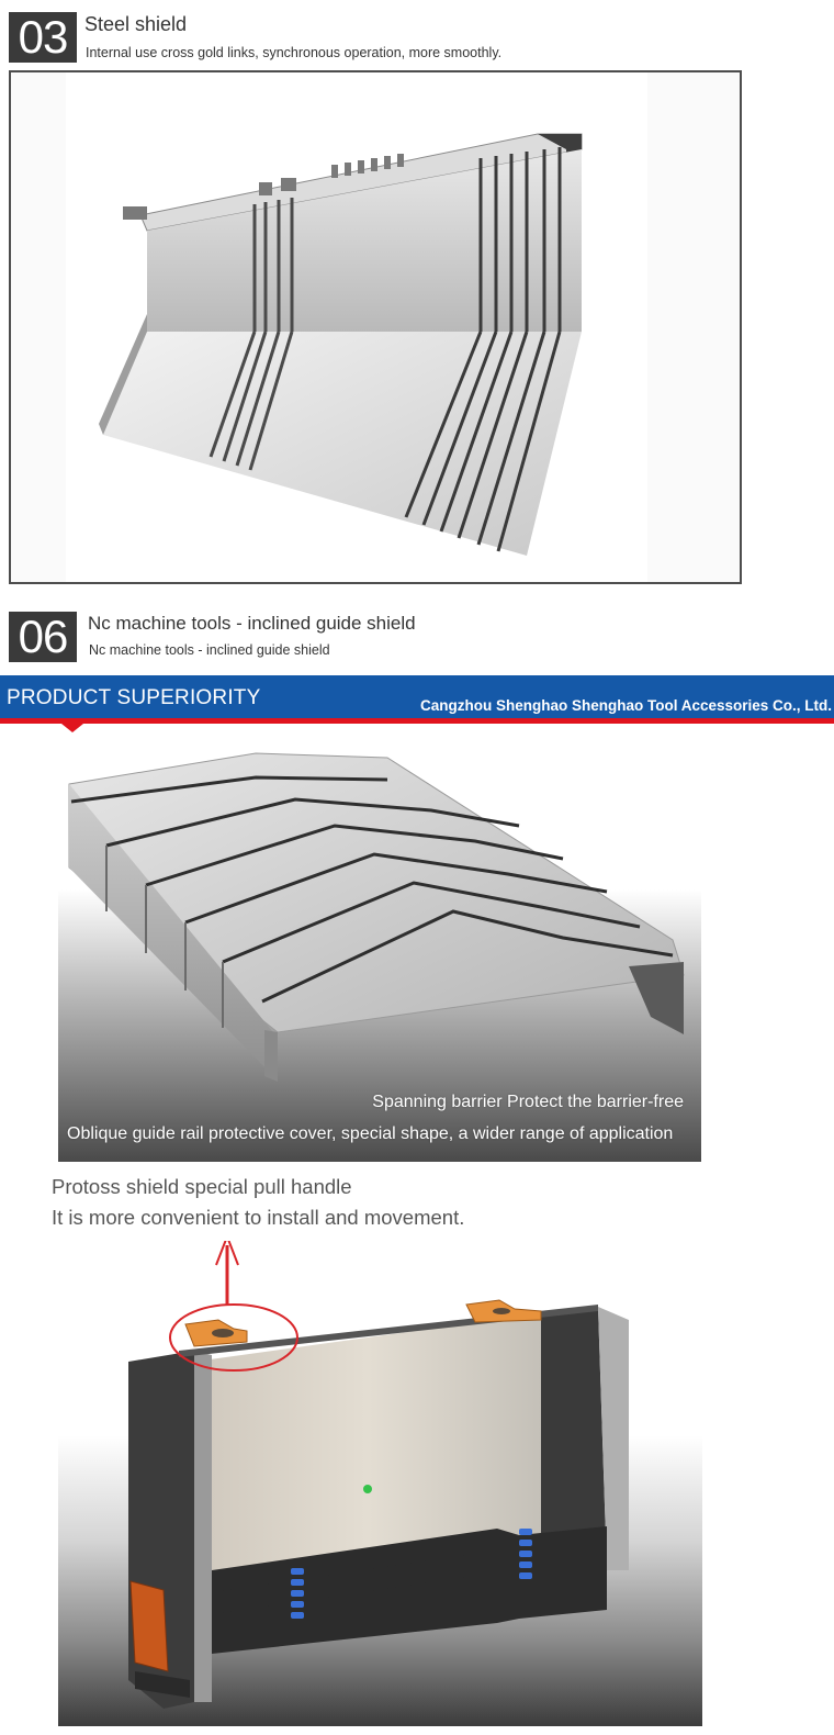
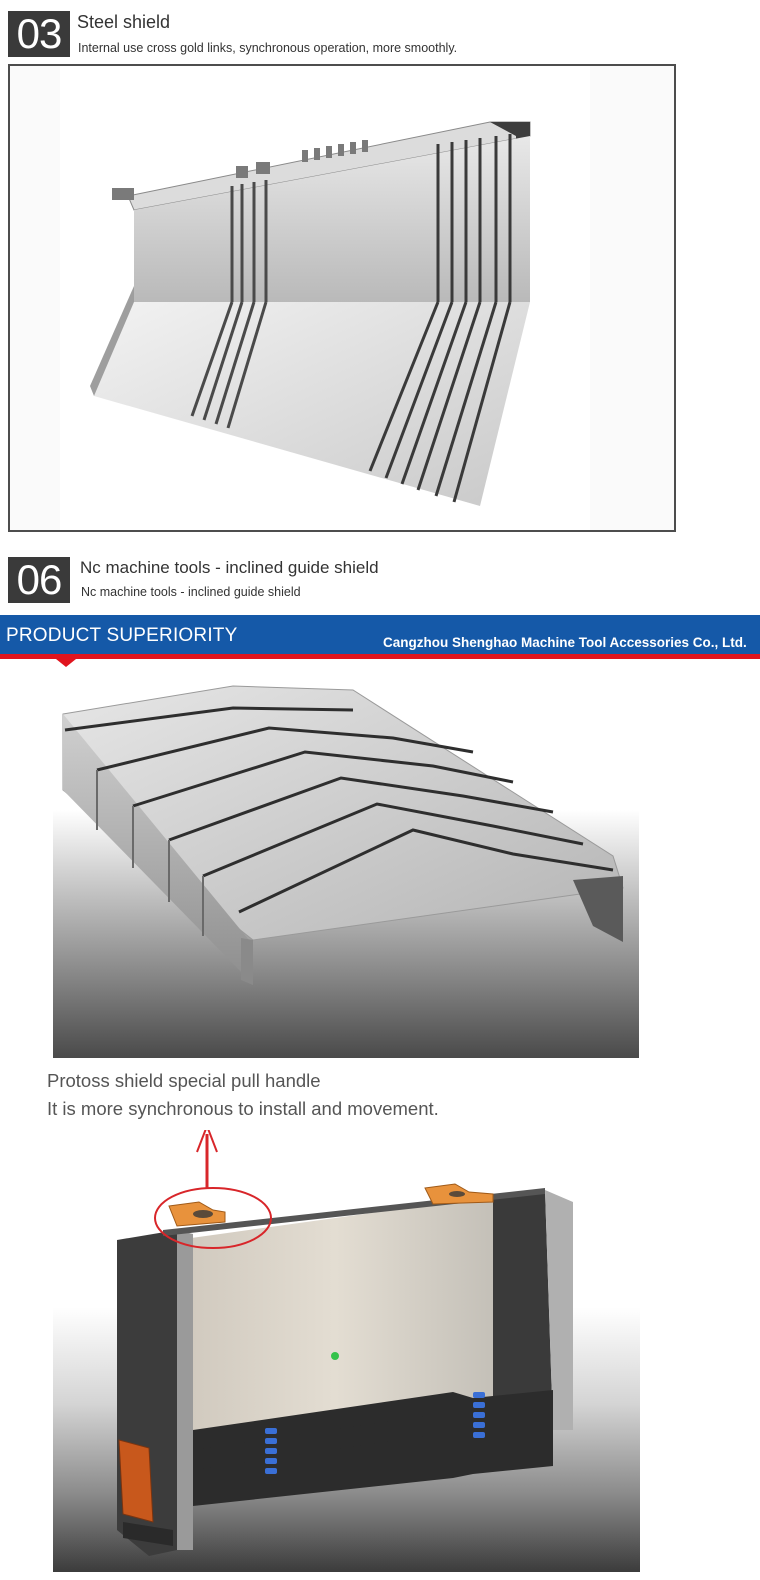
  03
  Steel shield
  Internal use cross gold links, synchronous operation, more smoothly.
  06
  Nc machine tools - inclined guide shield
  Nc machine tools - inclined guide shield
  PRODUCT SUPERIORITY
- Cangzhou Shenghao Shenghao Tool Accessories Co., Ltd.
+ Cangzhou Shenghao Machine Tool Accessories Co., Ltd.
- Spanning barrier Protect the barrier-free
- Oblique guide rail protective cover, special shape, a wider range of application
  Protoss shield special pull handle
- It is more convenient to install and movement.
+ It is more synchronous to install and movement.
